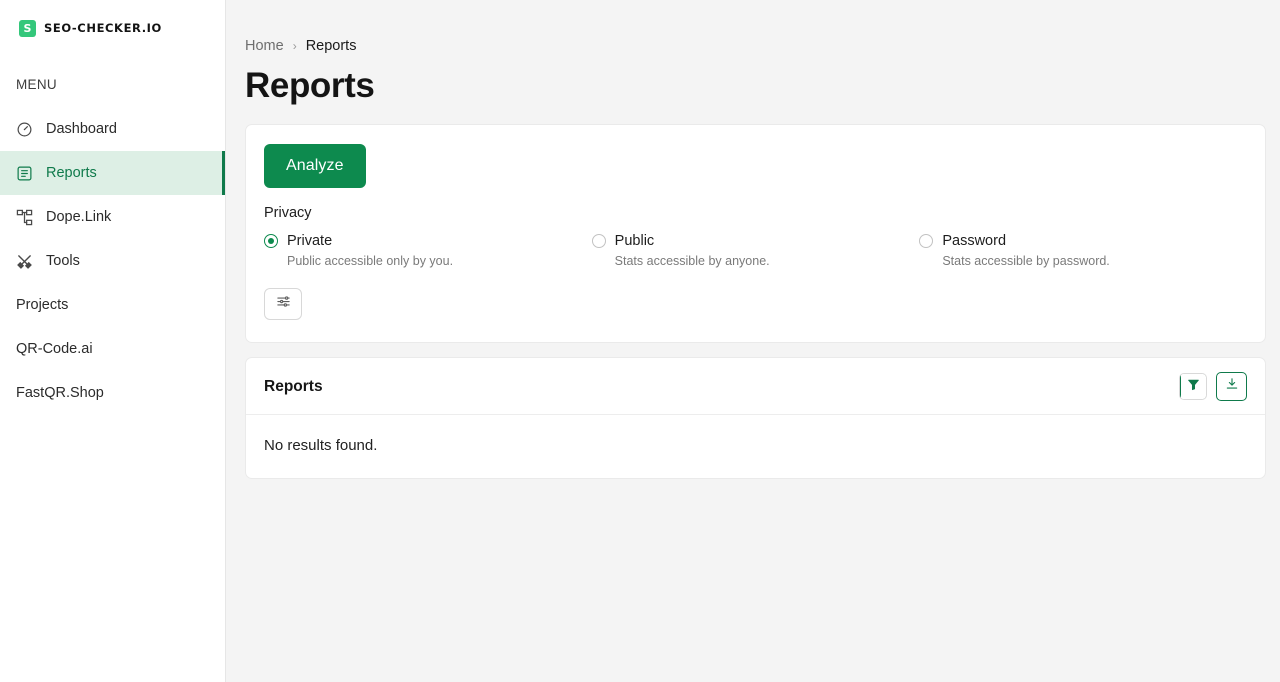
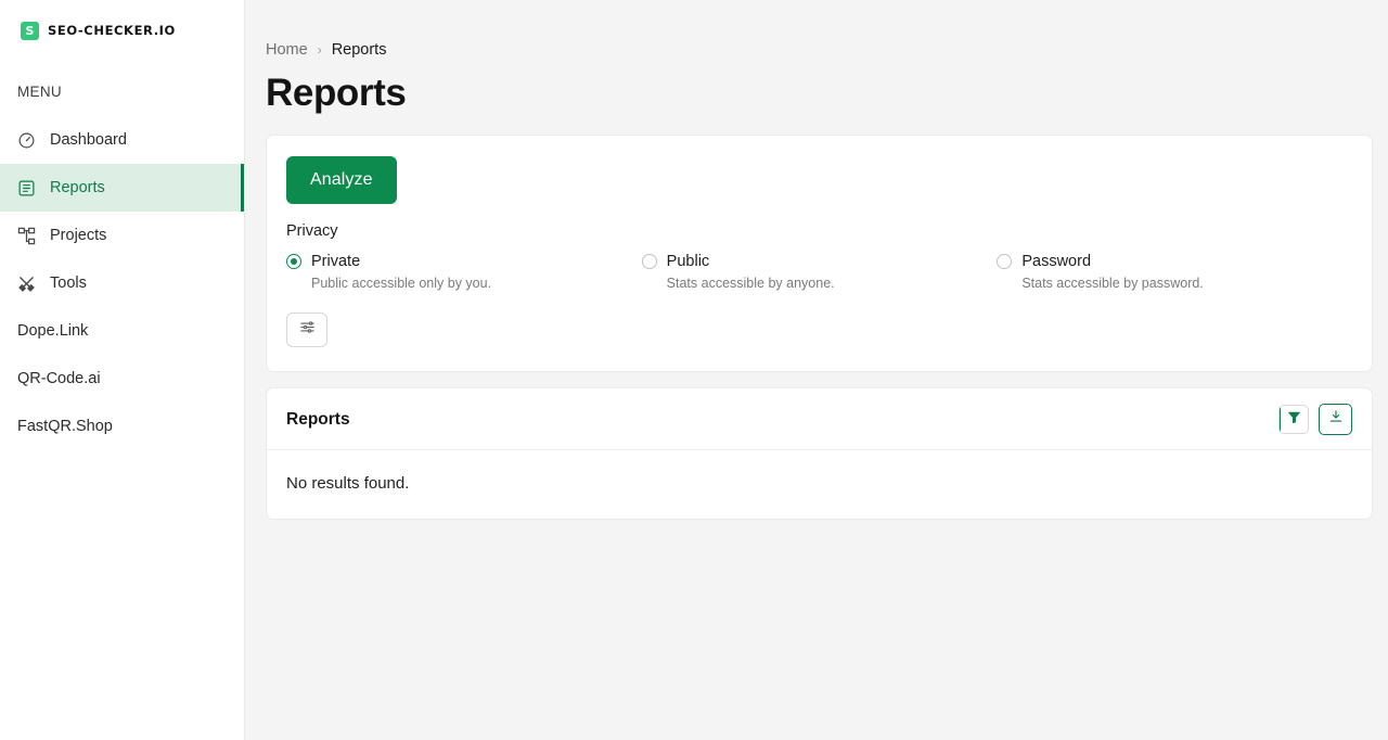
  S
  SEO-CHECKER.IO
  MENU
  Dashboard
  Reports
- Dope.Link
+ Projects
  Tools
- Projects
+ Dope.Link
  QR-Code.ai
  FastQR.Shop
  Home
  ›
  Reports
  Reports
  Analyze
  Privacy
  Private
  Public accessible only by you.
  Public
  Stats accessible by anyone.
  Password
  Stats accessible by password.
  Reports
  No results found.
